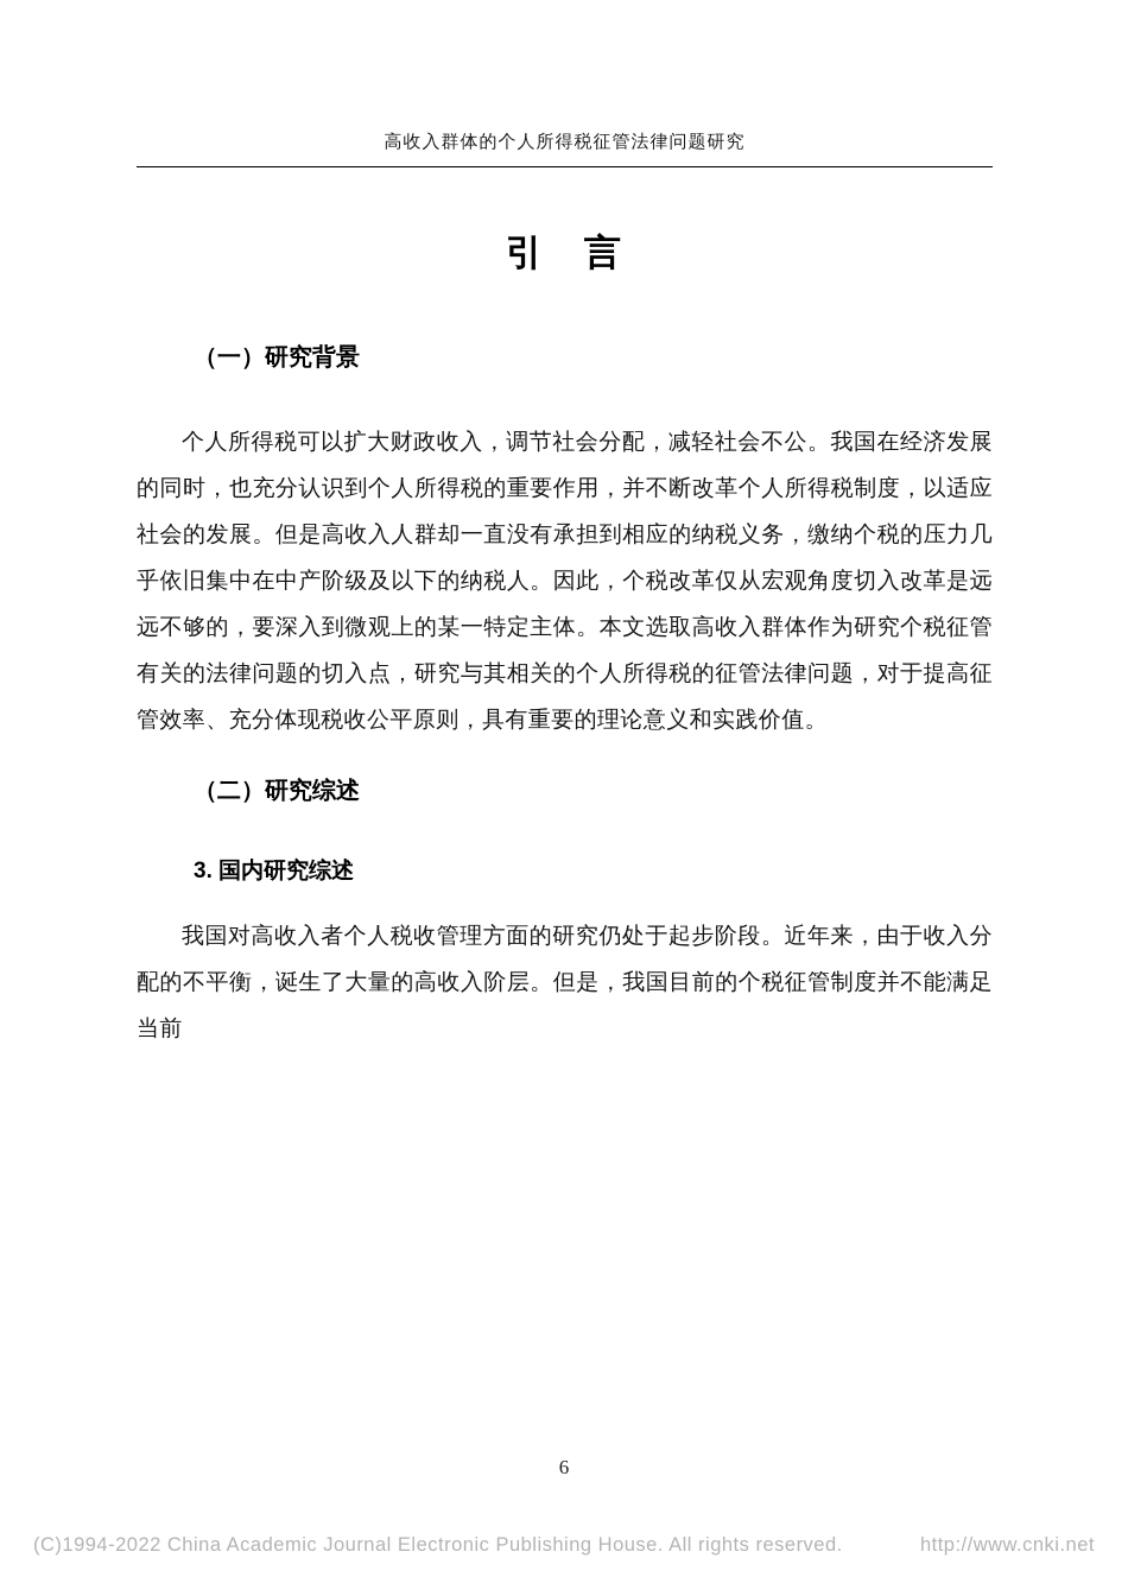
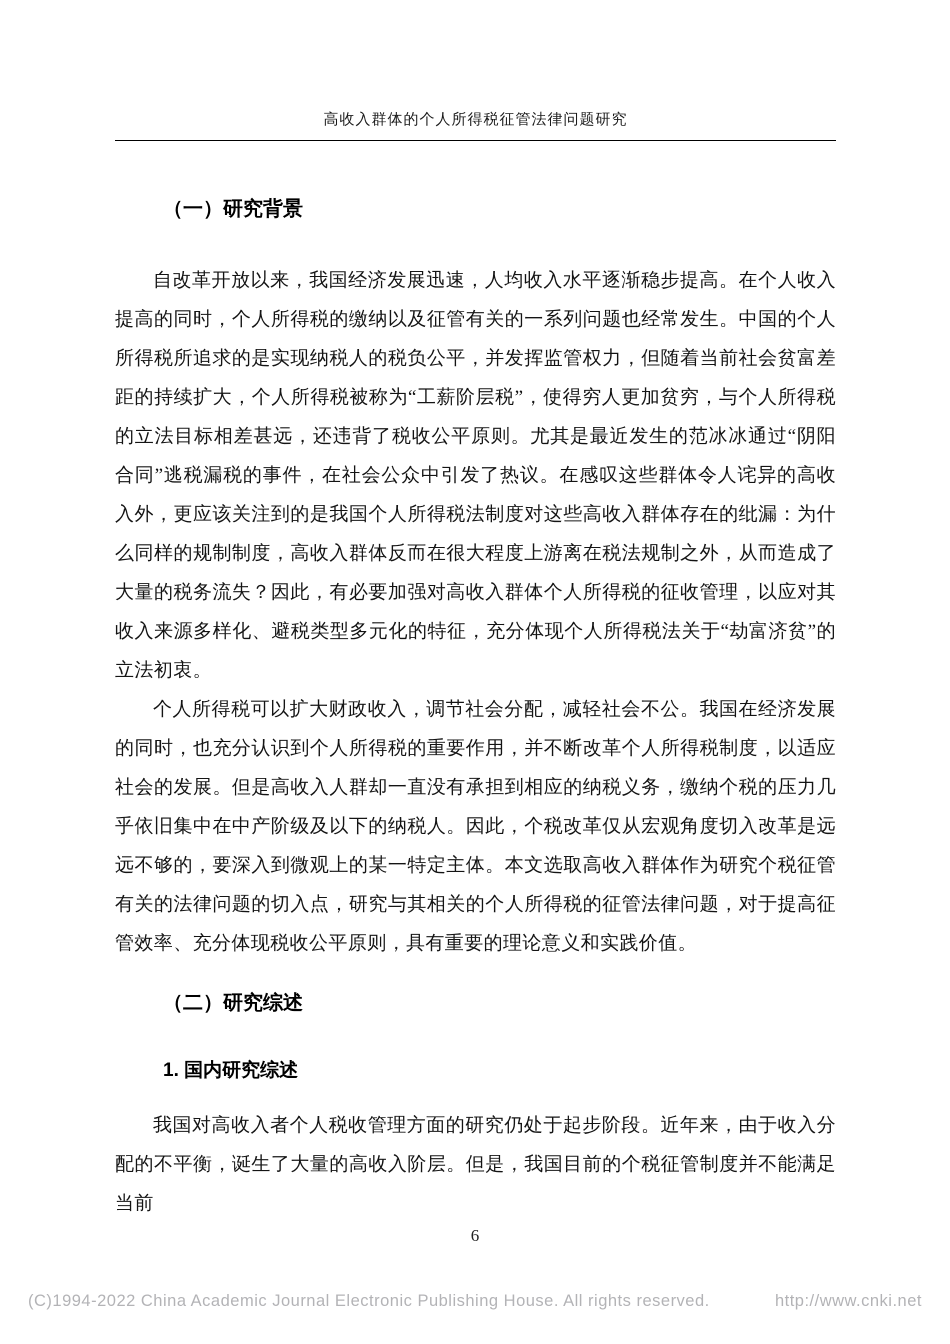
  高收入群体的个人所得税征管法律问题研究
- 引 言
  （一）研究背景
+ 自改革开放以来，我国经济发展迅速，人均收入水平逐渐稳步提高。在个人收入提高的同时，个人所得税的缴纳以及征管有关的一系列问题也经常发生。中国的个人所得税所追求的是实现纳税人的税负公平，并发挥监管权力，但随着当前社会贫富差距的持续扩大，个人所得税被称为“工薪阶层税”，使得穷人更加贫穷，与个人所得税的立法目标相差甚远，还违背了税收公平原则。尤其是最近发生的范冰冰通过“阴阳合同”逃税漏税的事件，在社会公众中引发了热议。在感叹这些群体令人诧异的高收入外，更应该关注到的是我国个人所得税法制度对这些高收入群体存在的纰漏：为什么同样的规制制度，高收入群体反而在很大程度上游离在税法规制之外，从而造成了大量的税务流失？因此，有必要加强对高收入群体个人所得税的征收管理，以应对其收入来源多样化、避税类型多元化的特征，充分体现个人所得税法关于“劫富济贫”的立法初衷。
  个人所得税可以扩大财政收入，调节社会分配，减轻社会不公。我国在经济发展的同时，也充分认识到个人所得税的重要作用，并不断改革个人所得税制度，以适应社会的发展。但是高收入人群却一直没有承担到相应的纳税义务，缴纳个税的压力几乎依旧集中在中产阶级及以下的纳税人。因此，个税改革仅从宏观角度切入改革是远远不够的，要深入到微观上的某一特定主体。本文选取高收入群体作为研究个税征管有关的法律问题的切入点，研究与其相关的个人所得税的征管法律问题，对于提高征管效率、充分体现税收公平原则，具有重要的理论意义和实践价值。
  （二）研究综述
- 3. 国内研究综述
+ 1. 国内研究综述
  我国对高收入者个人税收管理方面的研究仍处于起步阶段。近年来，由于收入分配的不平衡，诞生了大量的高收入阶层。但是，我国目前的个税征管制度并不能满足当前
  6
  (C)1994-2022 China Academic Journal Electronic Publishing House. All rights reserved.
  http://www.cnki.net
